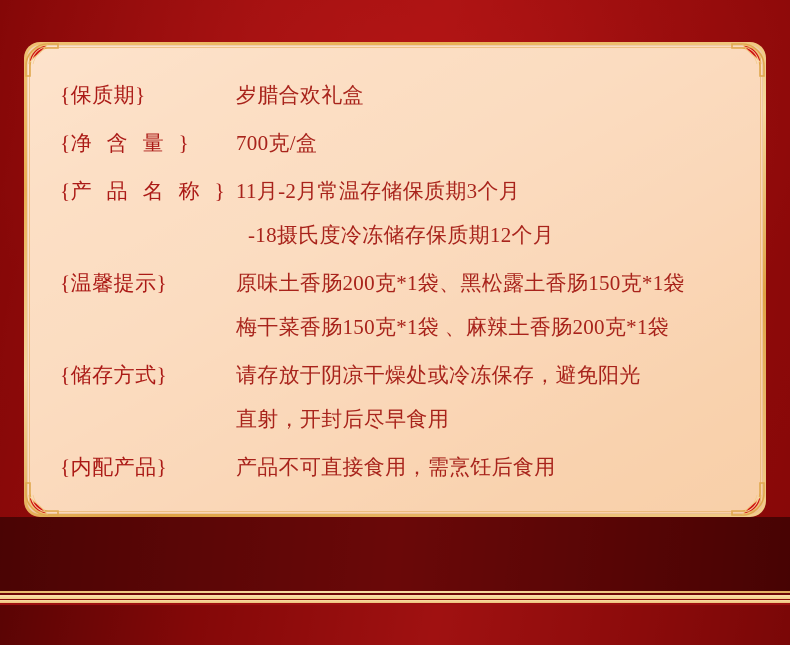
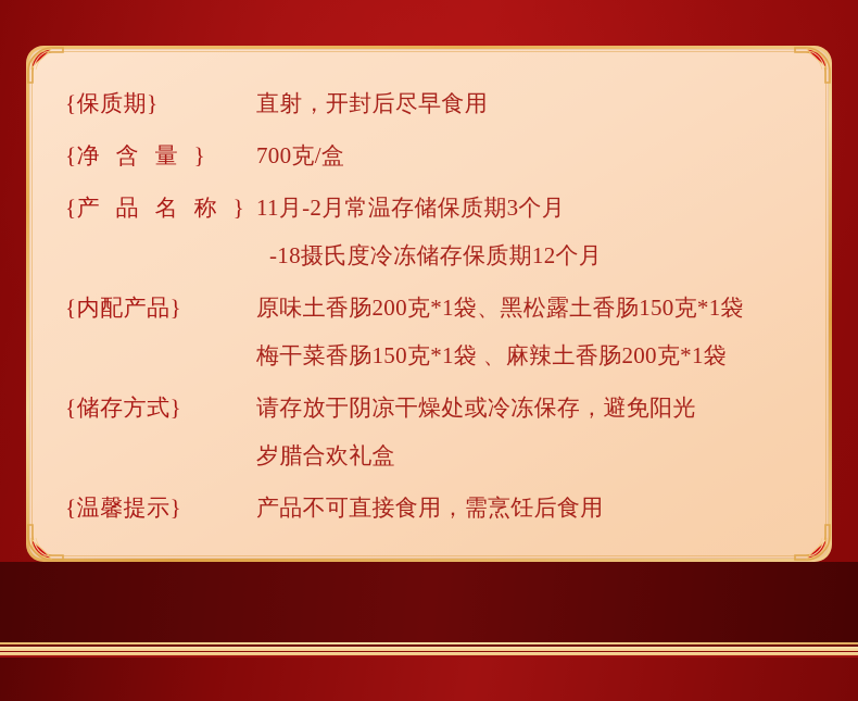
  {保质期}
- 岁腊合欢礼盒
+ 直射，开封后尽早食用
  {净含量}
  700克/盒
  {产品名称}
  11月-2月常温存储保质期3个月
  -18摄氏度冷冻储存保质期12个月
- {温馨提示}
+ {内配产品}
  原味土香肠200克*1袋、黑松露土香肠150克*1袋
  梅干菜香肠150克*1袋 、麻辣土香肠200克*1袋
  {储存方式}
  请存放于阴凉干燥处或冷冻保存，避免阳光
- 直射，开封后尽早食用
+ 岁腊合欢礼盒
- {内配产品}
+ {温馨提示}
  产品不可直接食用，需烹饪后食用
